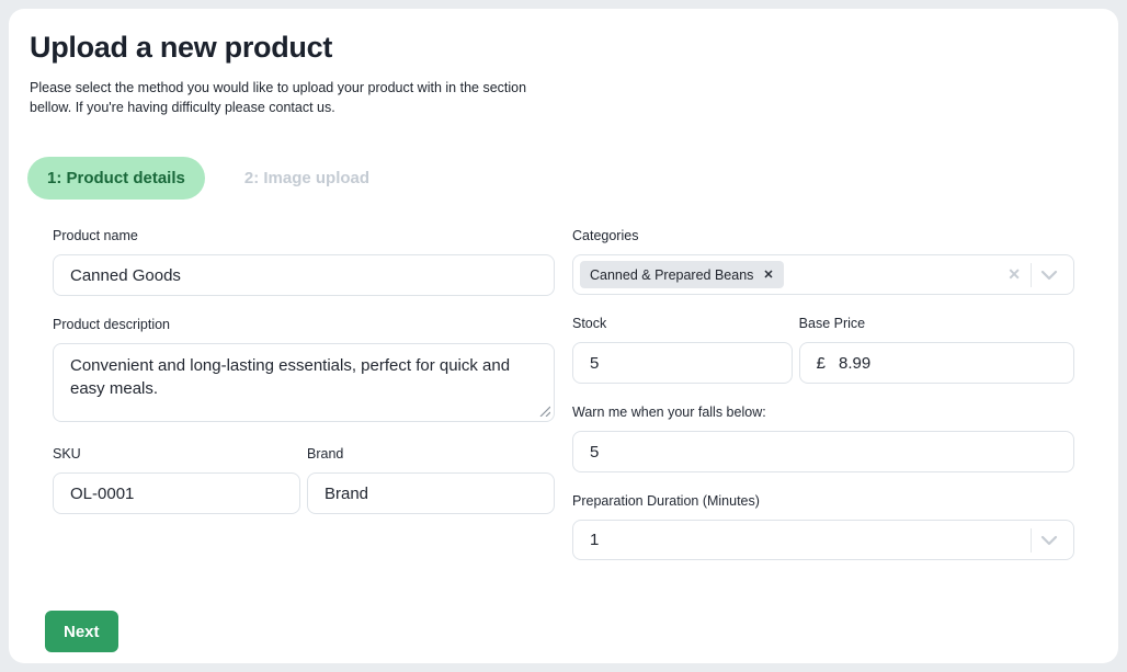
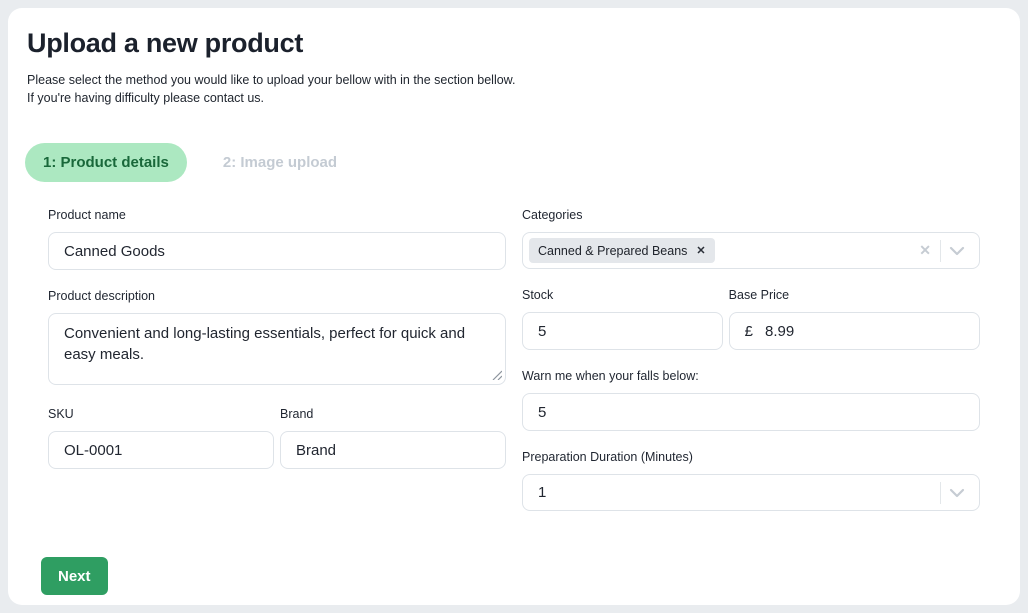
  Upload a new product
- Please select the method you would like to upload your product with in the section bellow. If you're having difficulty please contact us.
+ Please select the method you would like to upload your bellow with in the section bellow. If you're having difficulty please contact us.
  1: Product details
  2: Image upload
  Product name
  Canned Goods
  Product description
  SKU
  OL-0001
  Brand
  Brand
  Categories
  Canned & Prepared Beans
  ✕
  ✕
  Stock
  5
  Base Price
  £
  8.99
  Warn me when your falls below:
  5
  Preparation Duration (Minutes)
  1
  Next
